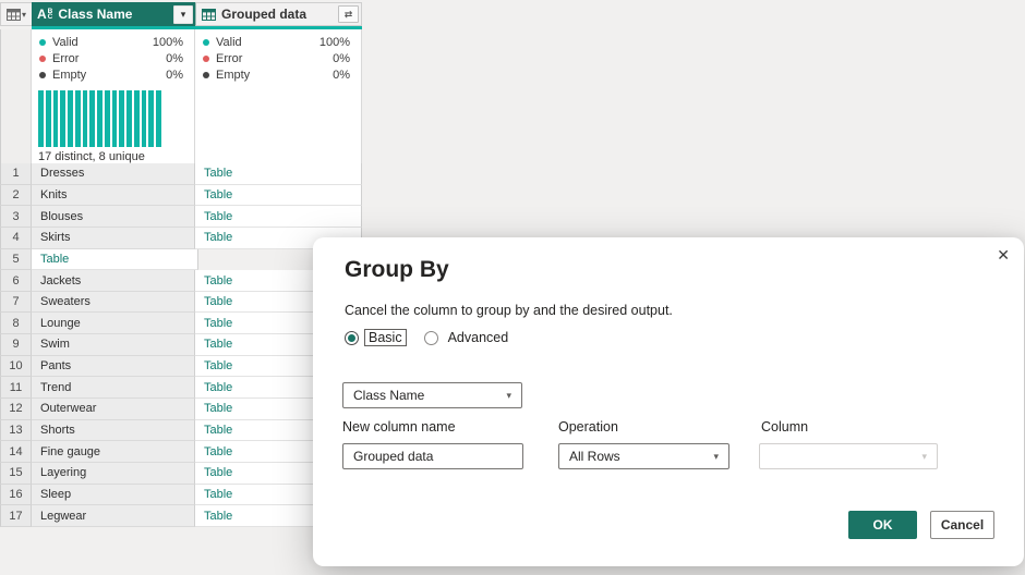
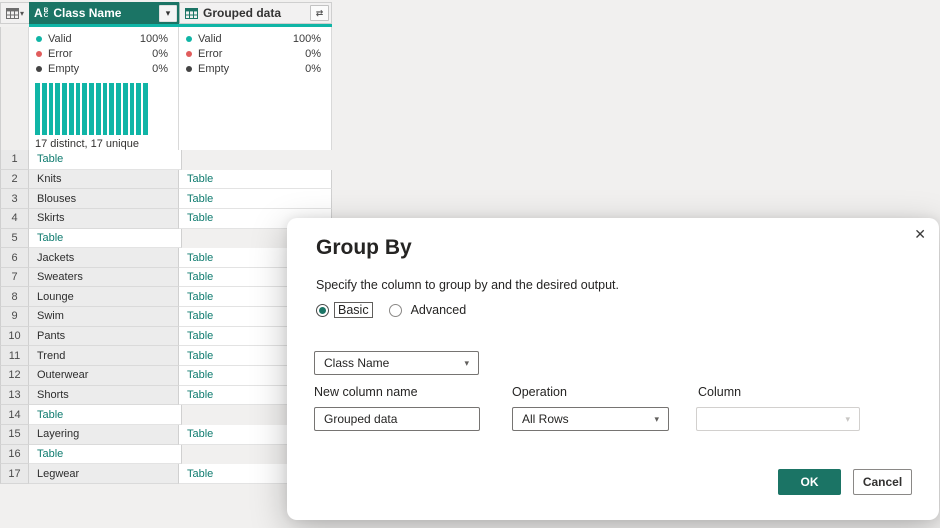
  ▾
  A
  Class Name
  ▾
  Grouped data
  ⇄
  Valid
  100%
  Error
  0%
  Empty
  0%
- 17 distinct, 8 unique
+ 17 distinct, 17 unique
  Valid
  100%
  Error
  0%
  Empty
  0%
  1
- Dresses
  Table
  2
  Knits
  Table
  3
  Blouses
  Table
  4
  Skirts
  Table
  5
  Table
  6
  Jackets
  Table
  7
  Sweaters
  Table
  8
  Lounge
  Table
  9
  Swim
  Table
  10
  Pants
  Table
  11
  Trend
  Table
  12
  Outerwear
  Table
  13
  Shorts
  Table
  14
- Fine gauge
  Table
  15
  Layering
  Table
  16
- Sleep
  Table
  17
  Legwear
  Table
  ✕
  Group By
- Cancel the column to group by and the desired output.
+ Specify the column to group by and the desired output.
  Basic
  Advanced
  Class Name
  ▾
  New column name
  Operation
  Column
  Grouped data
  All Rows
  ▾
  ▾
  OK
  Cancel
